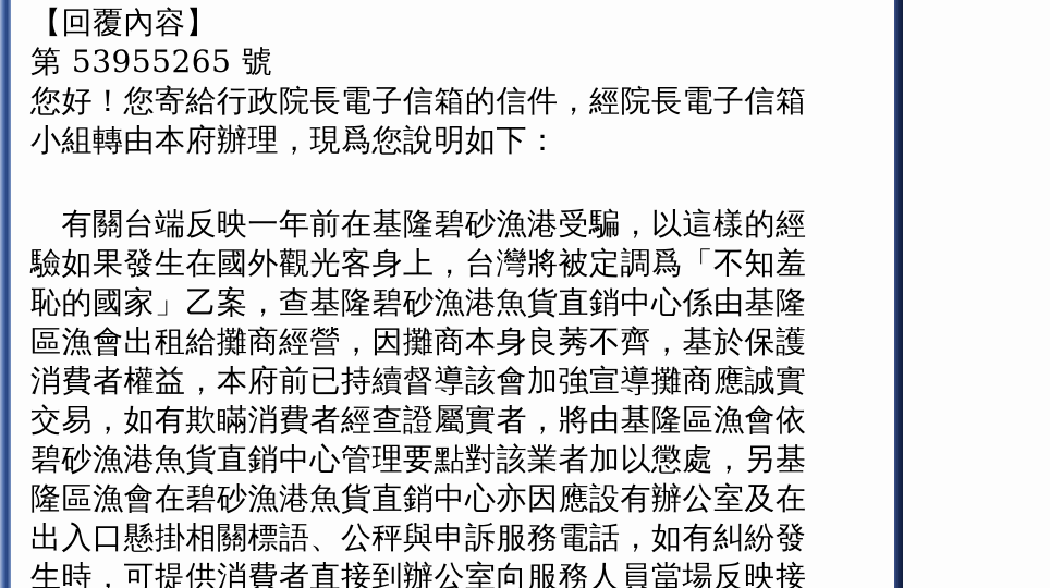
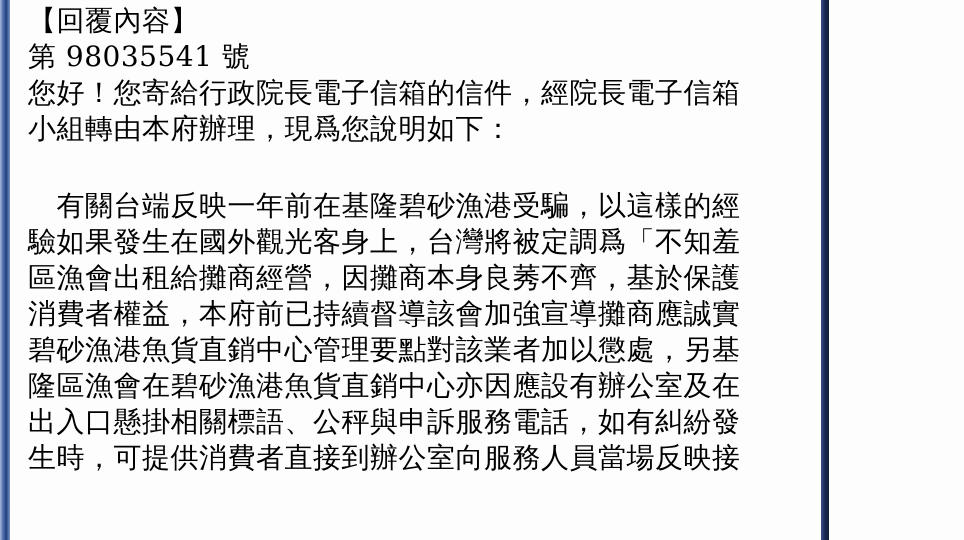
  【回覆內容】
- 第 53955265 號
+ 第 98035541 號
  您好！您寄給行政院長電子信箱的信件，經院長電子信箱
  小組轉由本府辦理，現爲您說明如下：
  有關台端反映一年前在基隆碧砂漁港受騙，以這樣的經
  驗如果發生在國外觀光客身上，台灣將被定調爲「不知羞
- 恥的國家」乙案，查基隆碧砂漁港魚貨直銷中心係由基隆
  區漁會出租給攤商經營，因攤商本身良莠不齊，基於保護
  消費者權益，本府前已持續督導該會加強宣導攤商應誠實
- 交易，如有欺瞞消費者經查證屬實者，將由基隆區漁會依
  碧砂漁港魚貨直銷中心管理要點對該業者加以懲處，另基
  隆區漁會在碧砂漁港魚貨直銷中心亦因應設有辦公室及在
  出入口懸掛相關標語、公秤與申訴服務電話，如有糾紛發
  生時，可提供消費者直接到辦公室向服務人員當場反映接
